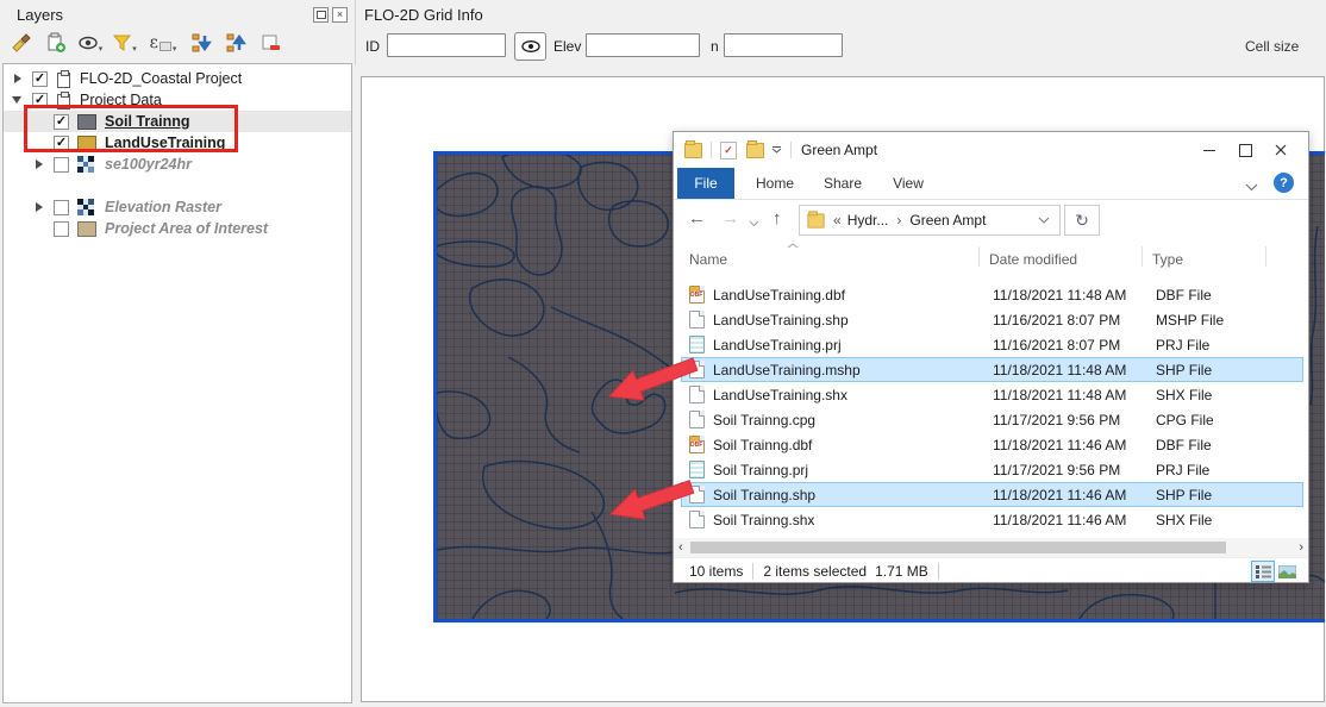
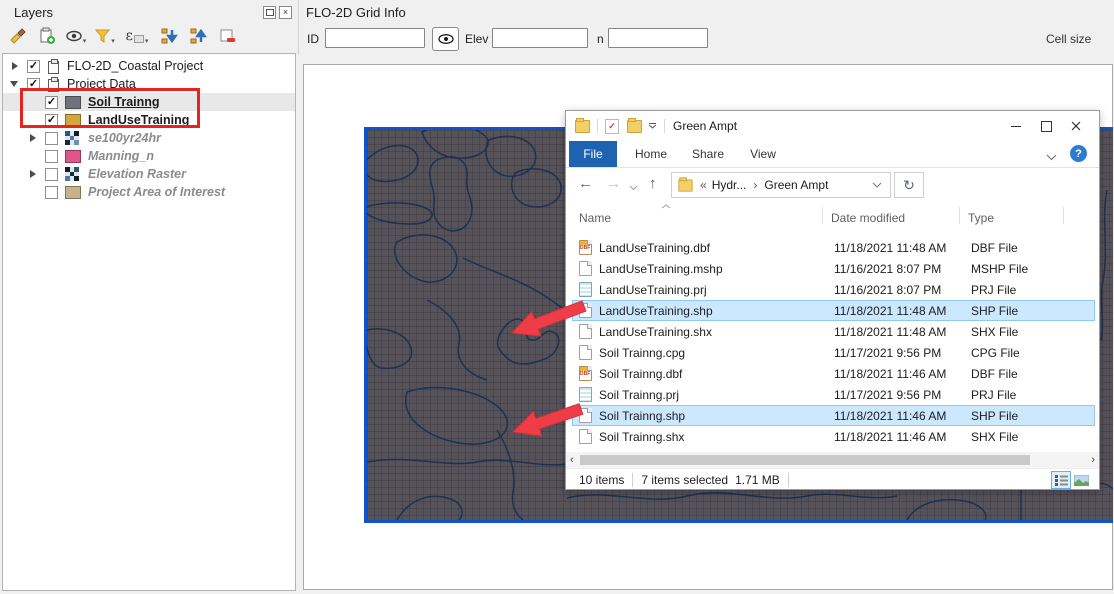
  Layers
  ×
  ε
  FLO-2D Grid Info
  ID
  Elev
  n
  Cell size
  ✓
  FLO-2D_Coastal Project
  ✓
  Project Data
  ✓
  Soil Trainng
  ✓
  LandUseTraining
  se100yr24hr
+ Manning_n
  Elevation Raster
  Project Area of Interest
  ✓
  Green Ampt
  File
  Home
  Share
  View
  ?
  ←
  →
  ↑
  «
  Hydr...
  ›
  Green Ampt
  ↻
  Name
  Date modified
  Type
  LandUseTraining.dbf
  11/18/2021 11:48 AM
  DBF File
- LandUseTraining.shp
+ LandUseTraining.mshp
  11/16/2021 8:07 PM
  MSHP File
  LandUseTraining.prj
  11/16/2021 8:07 PM
  PRJ File
- LandUseTraining.mshp
+ LandUseTraining.shp
  11/18/2021 11:48 AM
  SHP File
  LandUseTraining.shx
  11/18/2021 11:48 AM
  SHX File
  Soil Trainng.cpg
  11/17/2021 9:56 PM
  CPG File
  Soil Trainng.dbf
  11/18/2021 11:46 AM
  DBF File
  Soil Trainng.prj
  11/17/2021 9:56 PM
  PRJ File
  Soil Trainng.shp
  11/18/2021 11:46 AM
  SHP File
  Soil Trainng.shx
  11/18/2021 11:46 AM
  SHX File
  ‹
  ›
  10 items
- 2 items selected
+ 7 items selected
  1.71 MB
